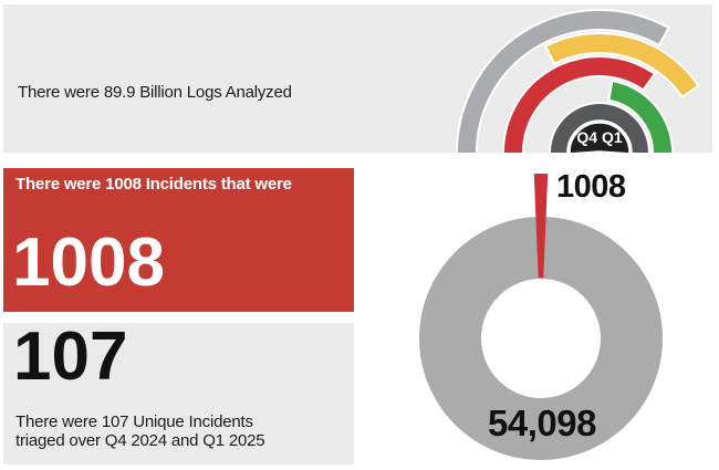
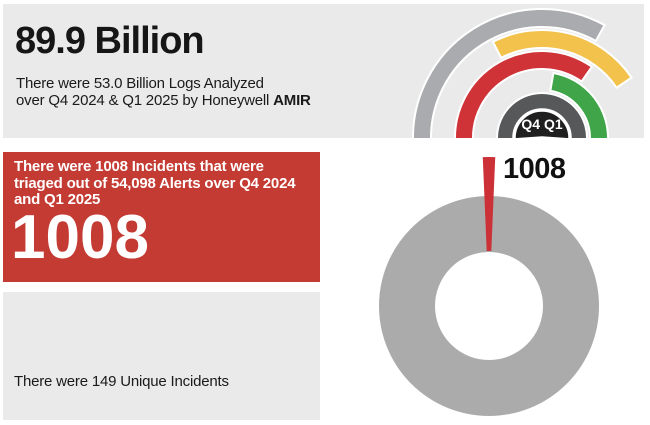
+ 89.9 Billion
- There were 89.9 Billion Logs Analyzed
+ There were 53.0 Billion Logs Analyzed
+ over Q4 2024 & Q1 2025 by Honeywell AMIR
  Q4 Q1
  There were 1008 Incidents that were
+ triaged out of 54,098 Alerts over Q4 2024
+ and Q1 2025
  1008
- 107
- There were 107 Unique Incidents
+ There were 149 Unique Incidents
- triaged over Q4 2024 and Q1 2025
  1008
- 54,098
